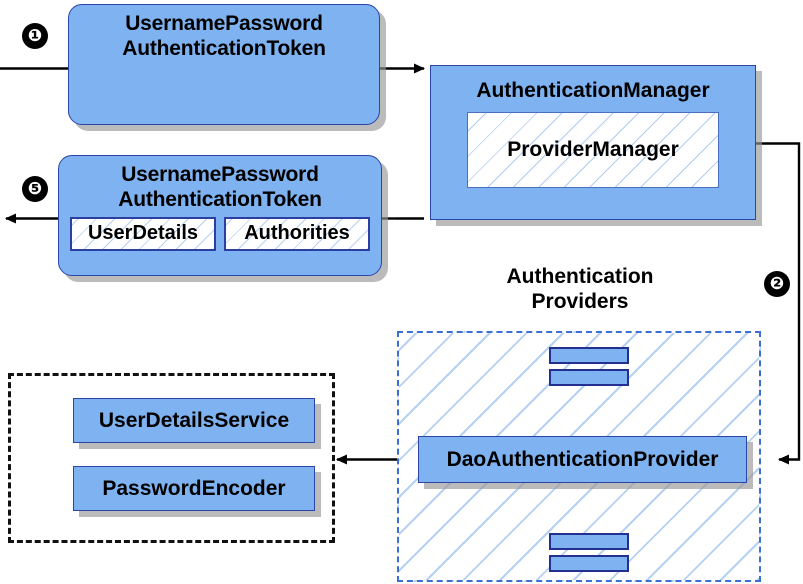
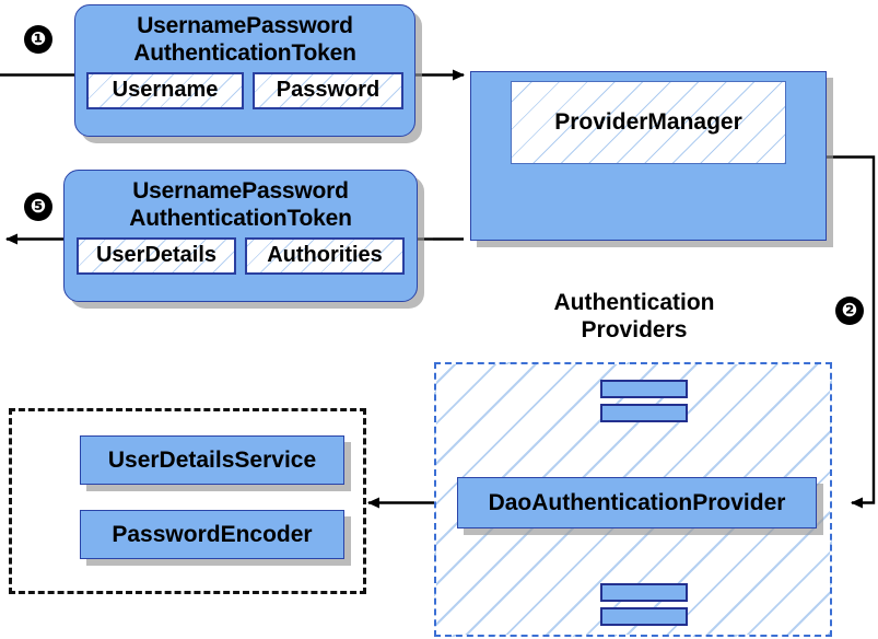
  ❶
  ❷
  ❺
  UsernamePassword
  AuthenticationToken
+ Username
+ Password
  UsernamePassword
  AuthenticationToken
  UserDetails
  Authorities
- AuthenticationManager
  ProviderManager
  Authentication
  Providers
  DaoAuthenticationProvider
  UserDetailsService
  PasswordEncoder
